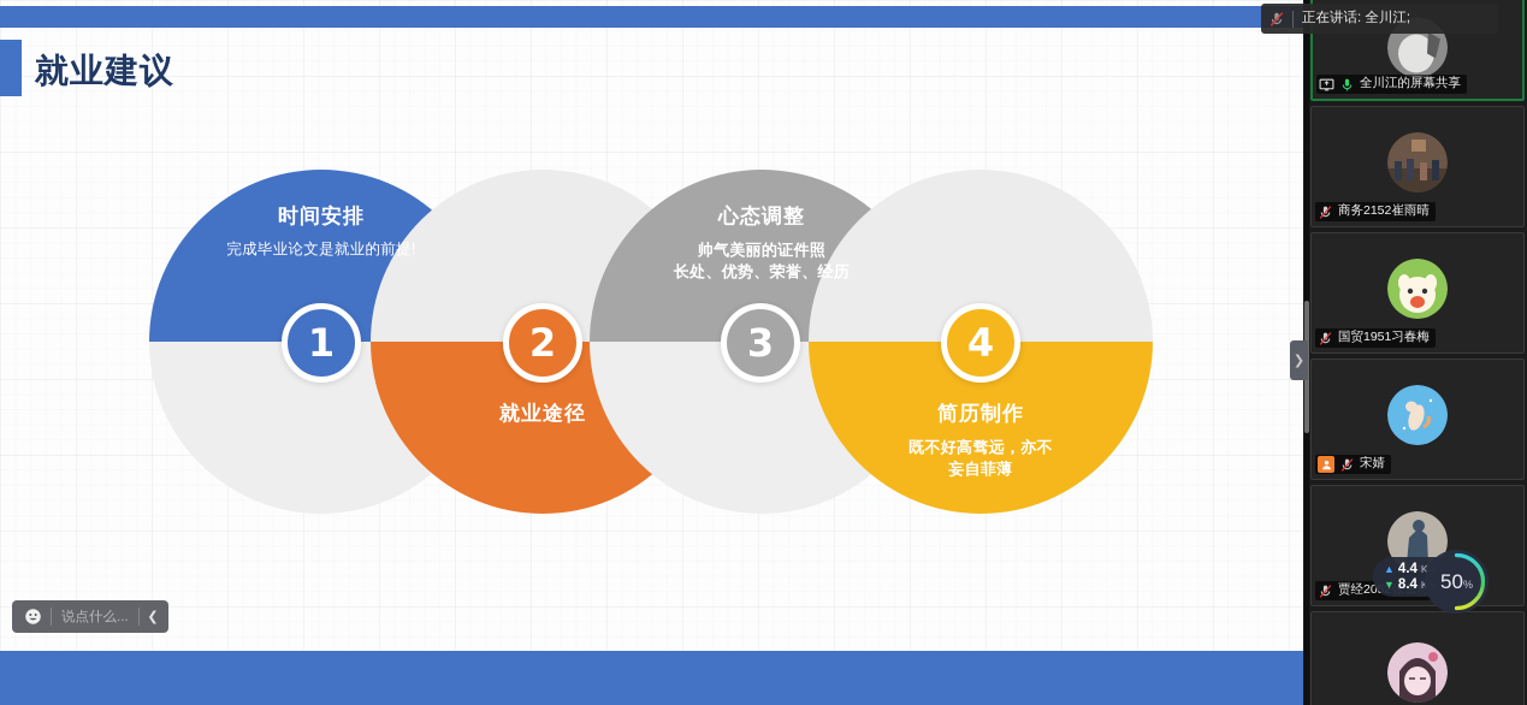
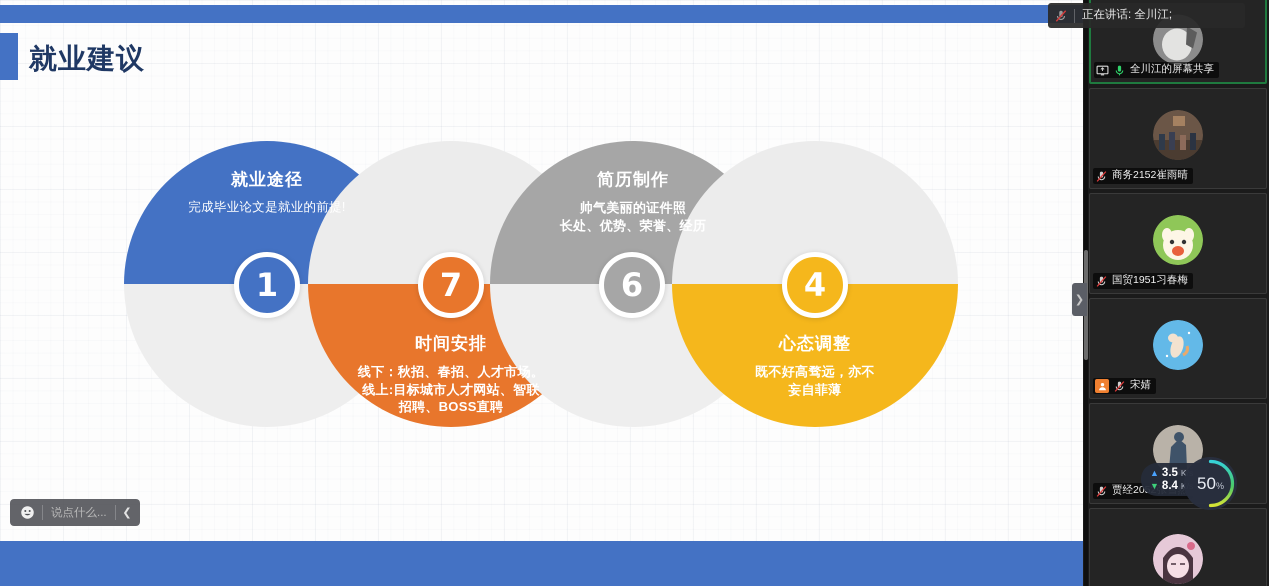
  就业建议
- 时间安排
+ 就业途径
  完成毕业论文是就业的前提!
- 就业途径
+ 时间安排
+ 线下：秋招、春招、人才市场。
+ 线上:目标城市人才网站、智联
+ 招聘、BOSS直聘
- 心态调整
+ 简历制作
  帅气美丽的证件照
  长处、优势、荣誉、经历
- 简历制作
+ 心态调整
  既不好高骛远，亦不
  妄自菲薄
  1
- 2
+ 7
- 3
+ 6
  4
  说点什么...
  ❮
  ❯
  全川江的屏幕共享
  商务2152崔雨晴
  国贸1951习春梅
  宋婧
  正在讲话: 全川江;
  ▲
- 4.4
+ 3.5
  ▼
  8.4
  50%
